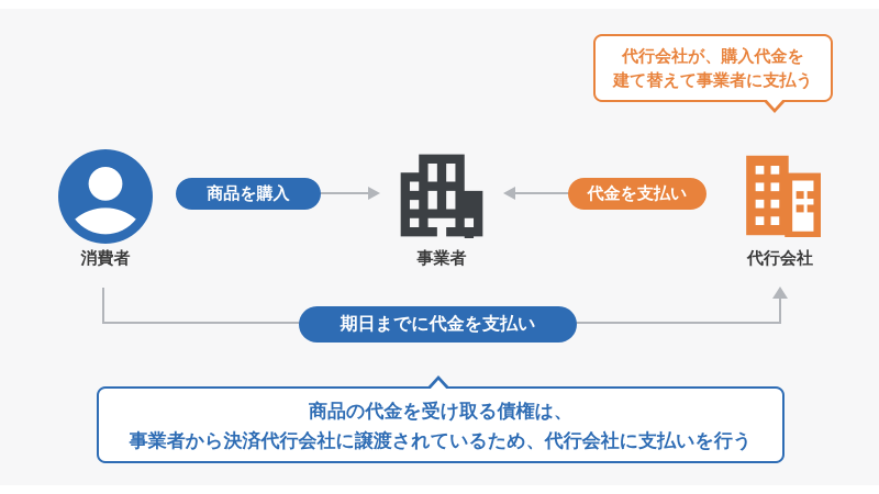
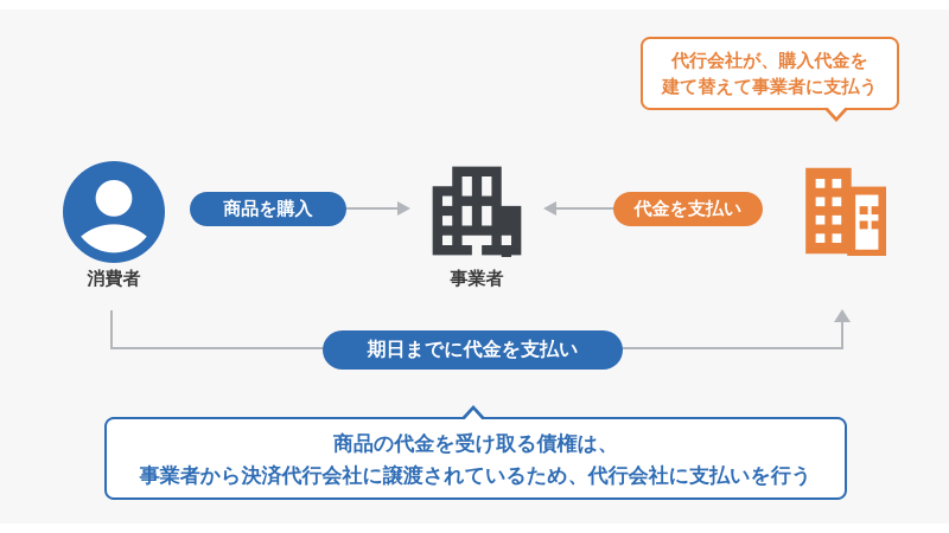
  代行会社が、購入代金を
  建て替えて事業者に支払う
  消費者
  商品を購入
  事業者
  代金を支払い
- 代行会社
  期日までに代金を支払い
  商品の代金を受け取る債権は、
  事業者から決済代行会社に譲渡されているため、代行会社に支払いを行う
